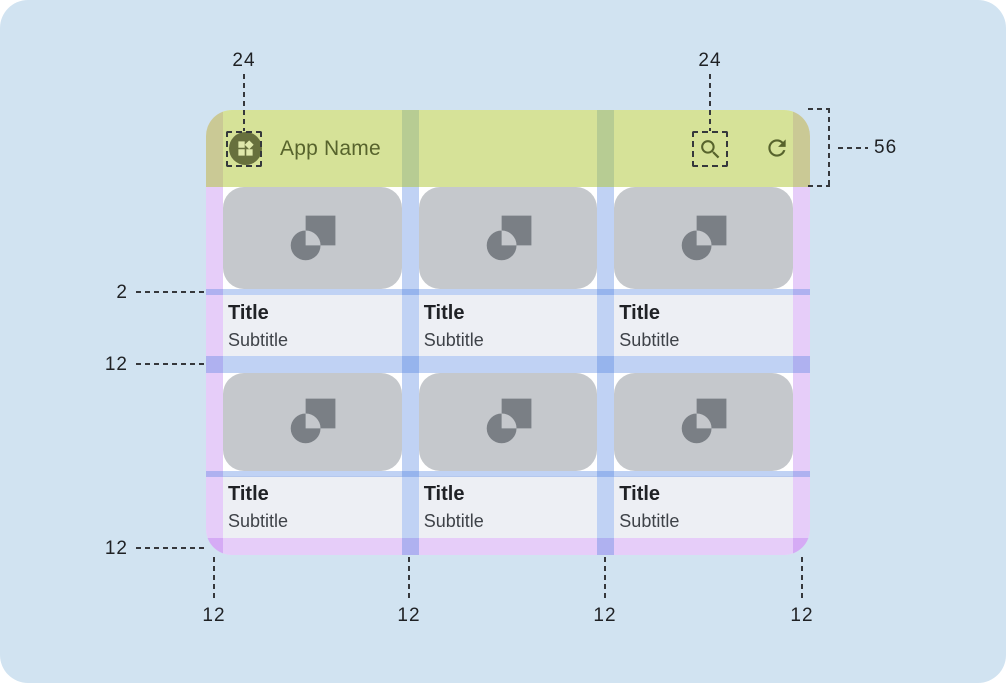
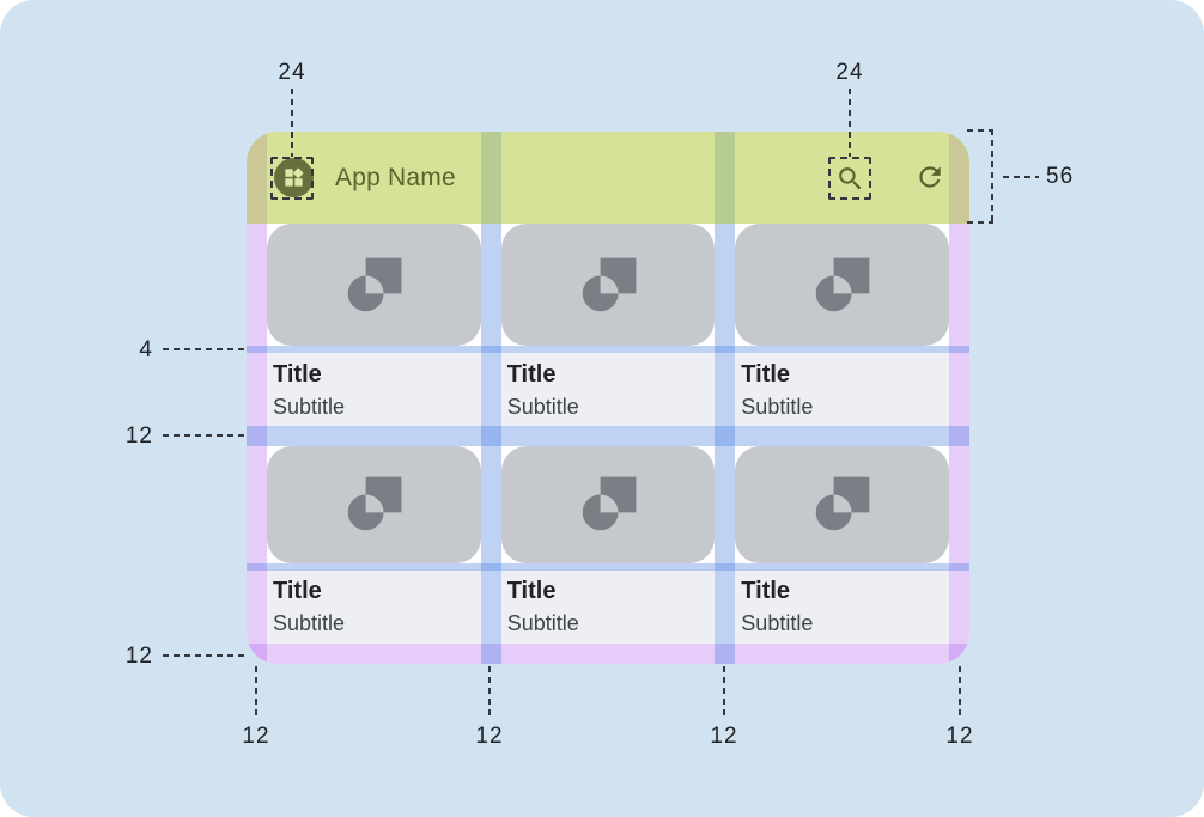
  Title
  Subtitle
  Title
  Subtitle
  Title
  Subtitle
  Title
  Subtitle
  Title
  Subtitle
  Title
  Subtitle
  App Name
  24
  24
  56
- 2
+ 4
  12
  12
  12
  12
  12
  12
